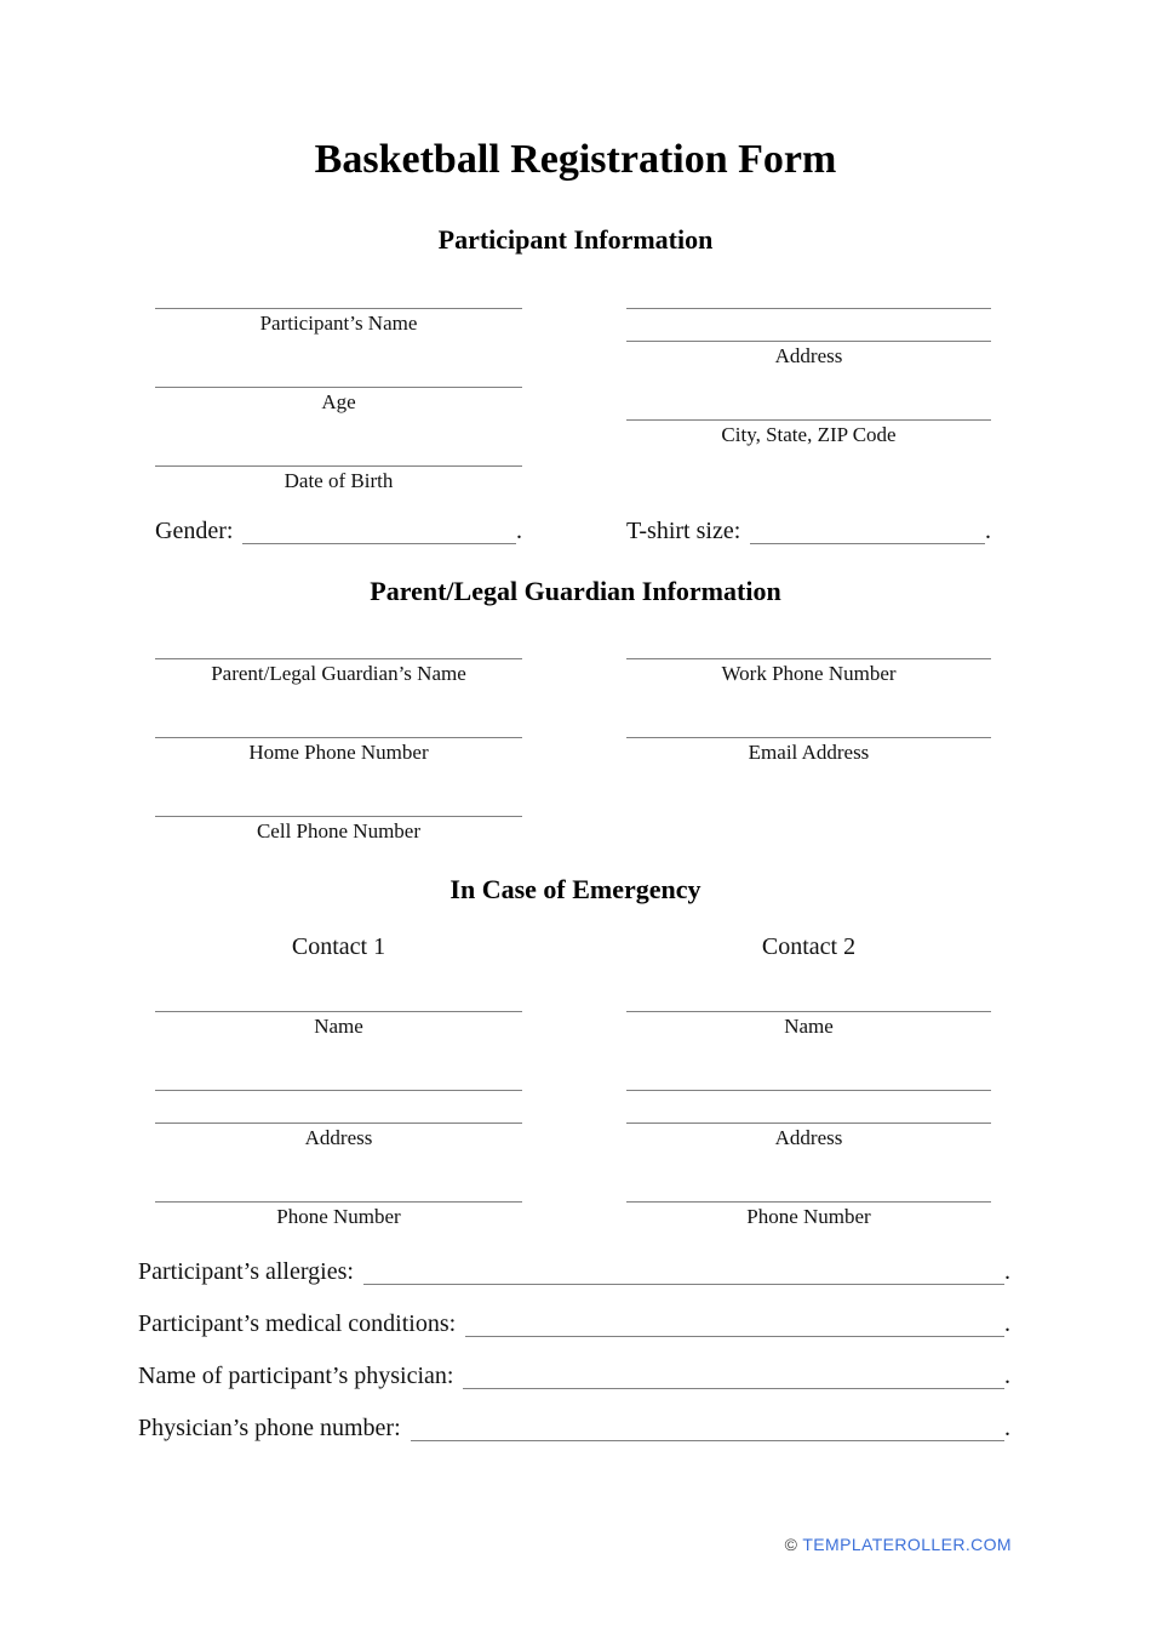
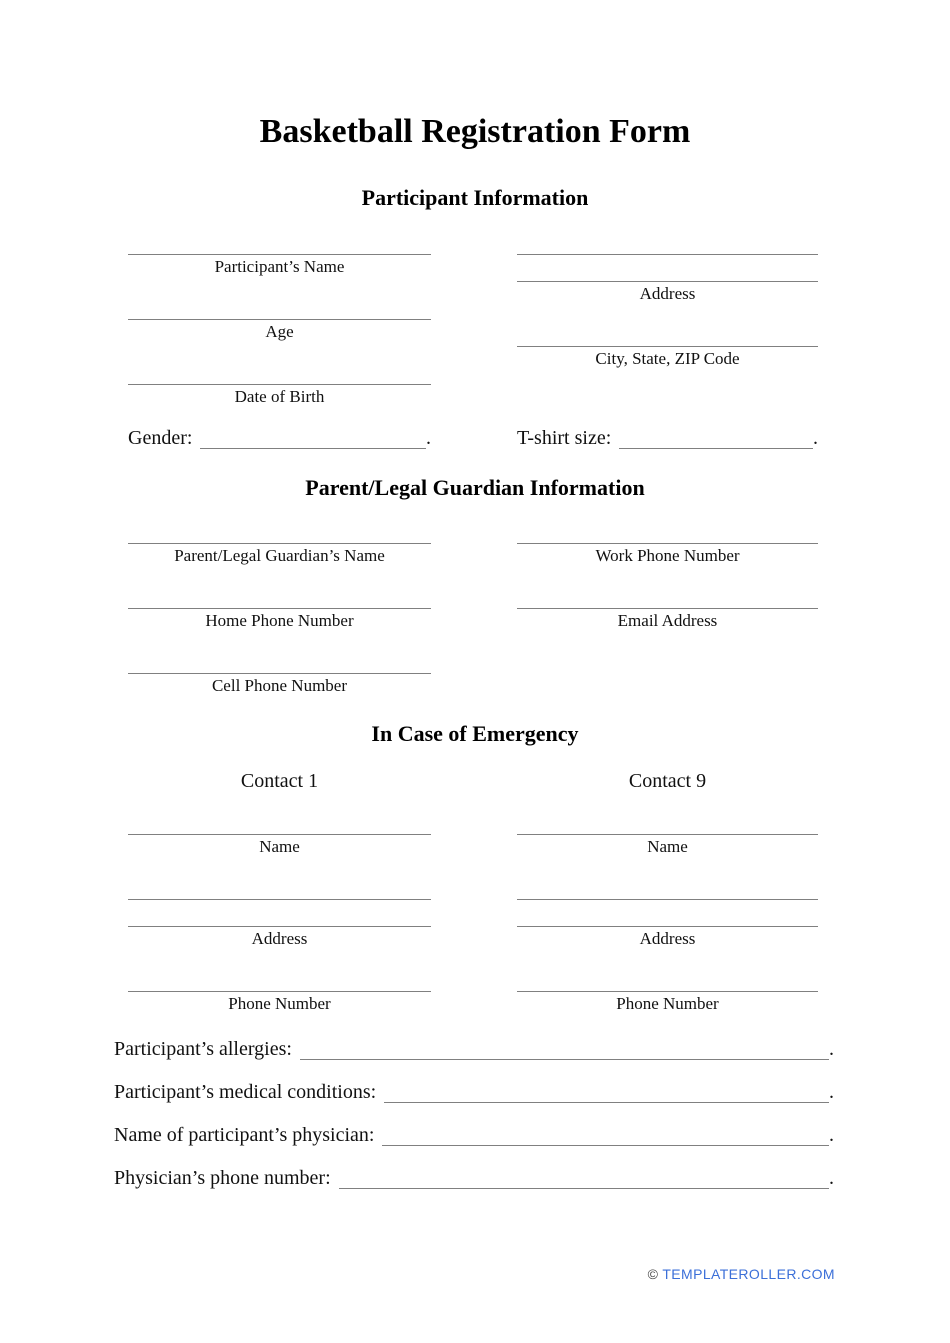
  Basketball Registration Form
  Participant Information
  Participant’s Name
  Age
  Date of Birth
  Address
  City, State, ZIP Code
  Gender:
  .
  T-shirt size:
  .
  Parent/Legal Guardian Information
  Parent/Legal Guardian’s Name
  Home Phone Number
  Cell Phone Number
  Work Phone Number
  Email Address
  In Case of Emergency
  Contact 1
- Contact 2
+ Contact 9
  Name
  Address
  Phone Number
  Name
  Address
  Phone Number
  Participant’s allergies:
  .
  Participant’s medical conditions:
  .
  Name of participant’s physician:
  .
  Physician’s phone number:
  .
  © TEMPLATEROLLER.COM
